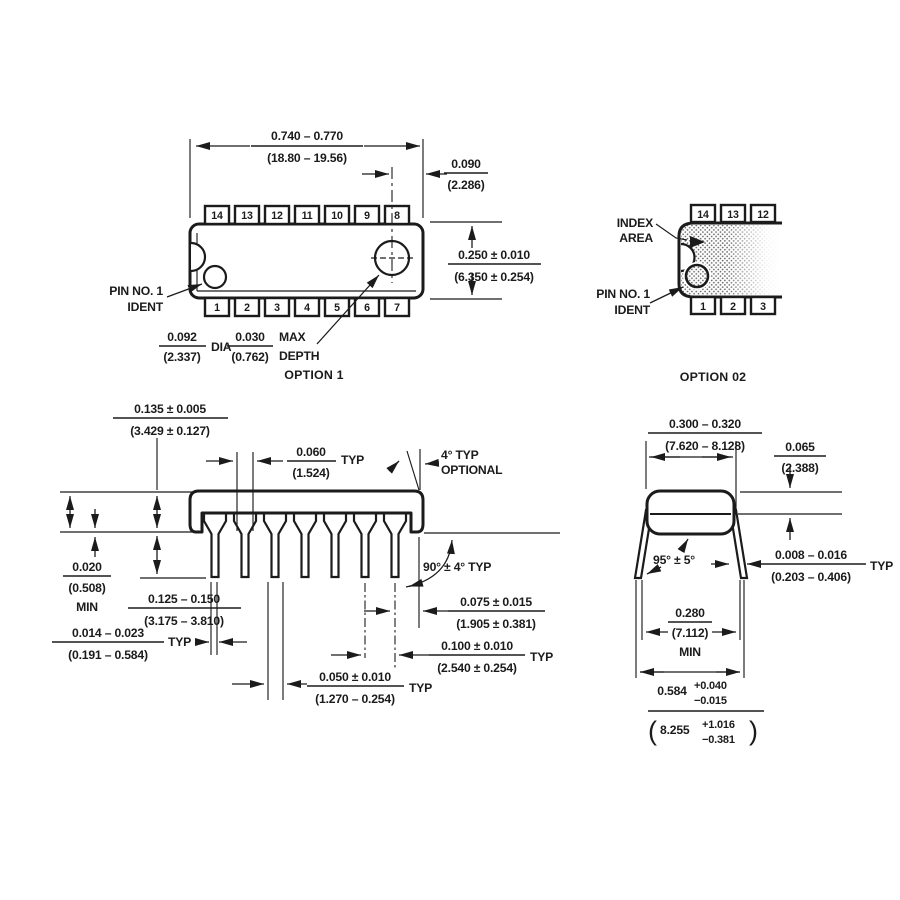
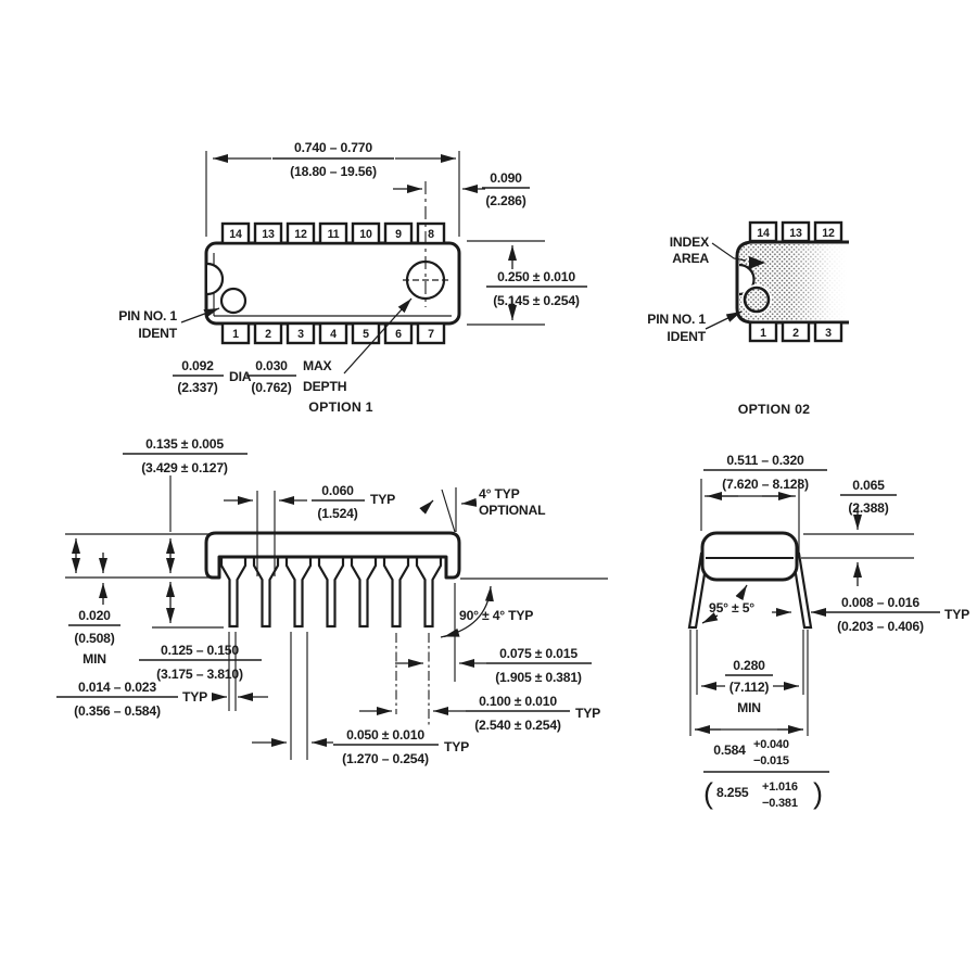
  0.740 – 0.770
  (18.80 – 19.56)
  0.090
  (2.286)
  14
  13
  12
  11
  10
  9
  8
  1
  2
  3
  4
  5
  6
  7
  0.250 ± 0.010
- (6.350 ± 0.254)
+ (5.145 ± 0.254)
  PIN NO. 1
  IDENT
  0.092
  (2.337)
  DIA
  0.030
  (0.762)
  MAX
  DEPTH
  OPTION 1
  14
  13
  12
  1
  2
  3
  INDEX
  AREA
  PIN NO. 1
  IDENT
  OPTION 02
  0.135 ± 0.005
  (3.429 ± 0.127)
  0.060
  (1.524)
  TYP
  4° TYP
  OPTIONAL
  0.020
  (0.508)
  MIN
  0.125 – 0.150
  (3.175 – 3.810)
  0.014 – 0.023
- (0.191 – 0.584)
+ (0.356 – 0.584)
  TYP
  90° ± 4° TYP
  0.075 ± 0.015
  (1.905 ± 0.381)
  0.100 ± 0.010
  (2.540 ± 0.254)
  TYP
  0.050 ± 0.010
  (1.270 – 0.254)
  TYP
- 0.300 – 0.320
+ 0.511 – 0.320
  (7.620 – 8.128)
  0.065
  (2.388)
  95° ± 5°
  0.008 – 0.016
  (0.203 – 0.406)
  TYP
  0.280
  (7.112)
  MIN
  0.584
  +0.040
  −0.015
  (
  8.255
  +1.016
  −0.381
  )
